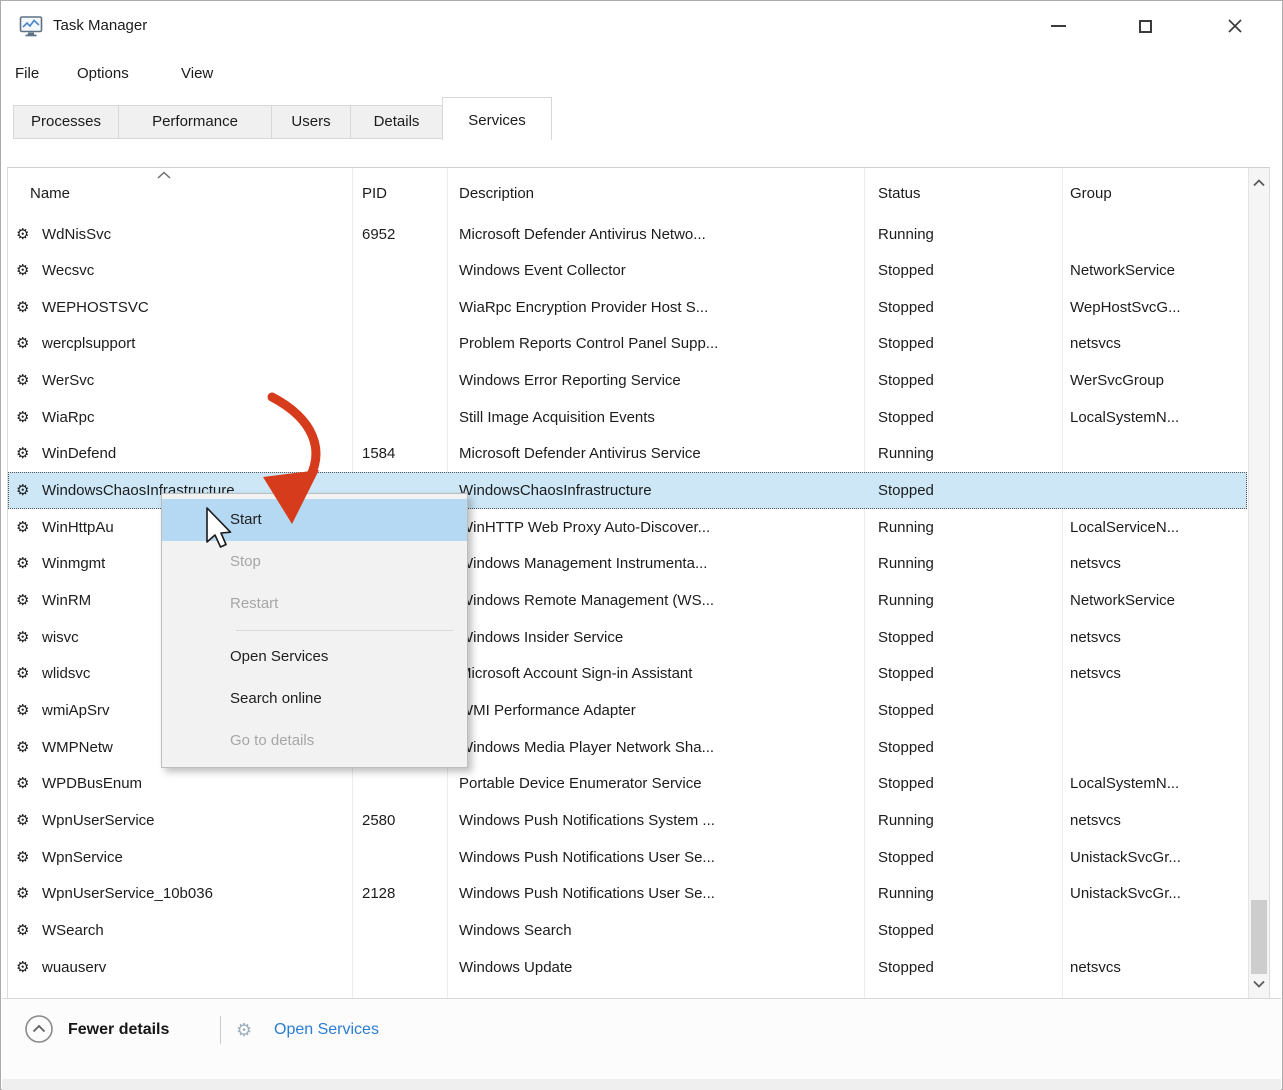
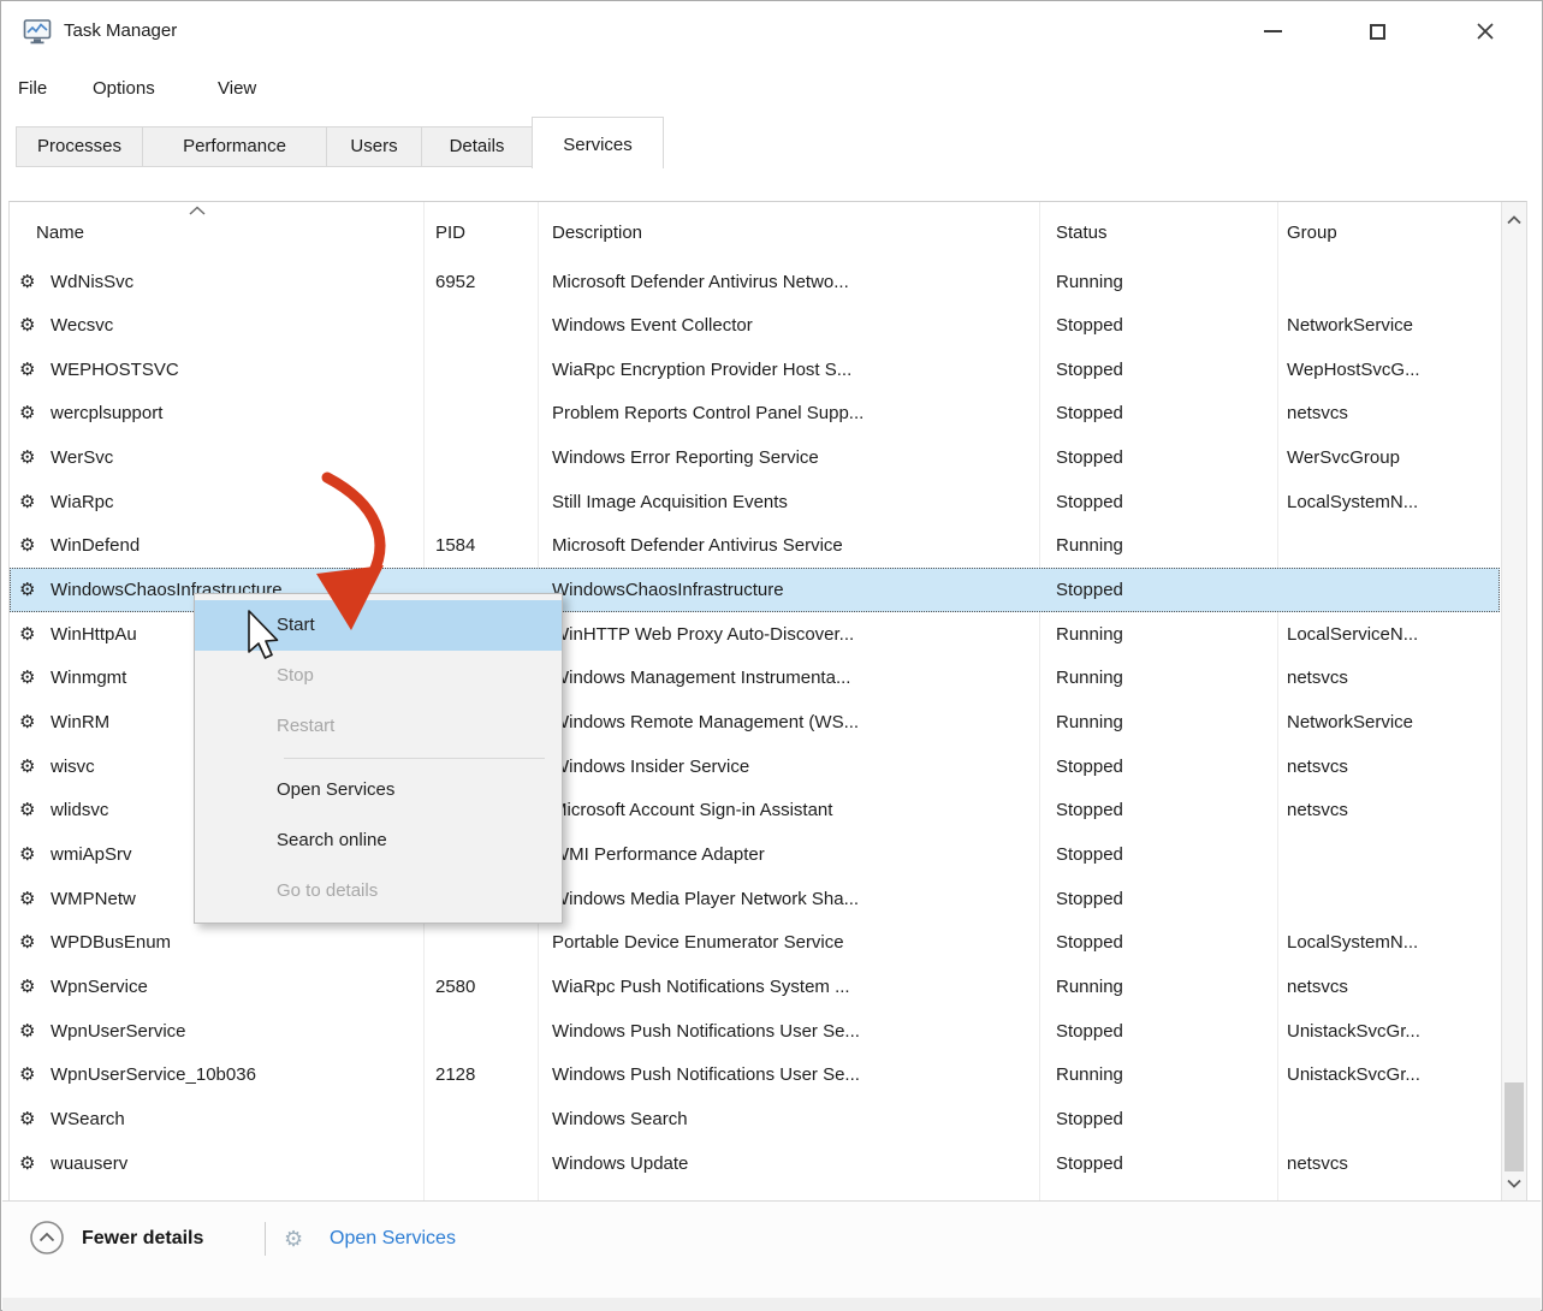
  Task Manager
  File
  Options
  View
  Processes
  Performance
  Users
  Details
  Services
  Name
  PID
  Description
  Status
  Group
  ⚙
  WdNisSvc
  6952
  Microsoft Defender Antivirus Netwo...
  Running
  ⚙
  Wecsvc
  Windows Event Collector
  Stopped
  NetworkService
  ⚙
  WEPHOSTSVC
  WiaRpc Encryption Provider Host S...
  Stopped
  WepHostSvcG...
  ⚙
  wercplsupport
  Problem Reports Control Panel Supp...
  Stopped
  netsvcs
  ⚙
  WerSvc
  Windows Error Reporting Service
  Stopped
  WerSvcGroup
  ⚙
  WiaRpc
  Still Image Acquisition Events
  Stopped
  LocalSystemN...
  ⚙
  WinDefend
  1584
  Microsoft Defender Antivirus Service
  Running
  ⚙
  WindowsChaosInfrastructure
  WindowsChaosInfrastructure
  Stopped
  ⚙
  WinHttpAu
  inHTTP Web Proxy Auto-Discover...
  Running
  LocalServiceN...
  ⚙
  Winmgmt
  indows Management Instrumenta...
  Running
  netsvcs
  ⚙
  WinRM
  indows Remote Management (WS...
  Running
  NetworkService
  ⚙
  wisvc
  indows Insider Service
  Stopped
  netsvcs
  ⚙
  wlidsvc
  icrosoft Account Sign-in Assistant
  Stopped
  netsvcs
  ⚙
  wmiApSrv
  MI Performance Adapter
  Stopped
  ⚙
  WMPNetw
  indows Media Player Network Sha...
  Stopped
  ⚙
  WPDBusEnum
  Portable Device Enumerator Service
  Stopped
  LocalSystemN...
  ⚙
- WpnUserService
+ WpnService
  2580
- Windows Push Notifications System ...
+ WiaRpc Push Notifications System ...
  Running
  netsvcs
  ⚙
- WpnService
+ WpnUserService
  Windows Push Notifications User Se...
  Stopped
  UnistackSvcGr...
  ⚙
  WpnUserService_10b036
  2128
  Windows Push Notifications User Se...
  Running
  UnistackSvcGr...
  ⚙
  WSearch
  Windows Search
  Stopped
  ⚙
  wuauserv
  Windows Update
  Stopped
  netsvcs
  Start
  Stop
  Restart
  Open Services
  Search online
  Go to details
  Fewer details
  ⚙
  Open Services
